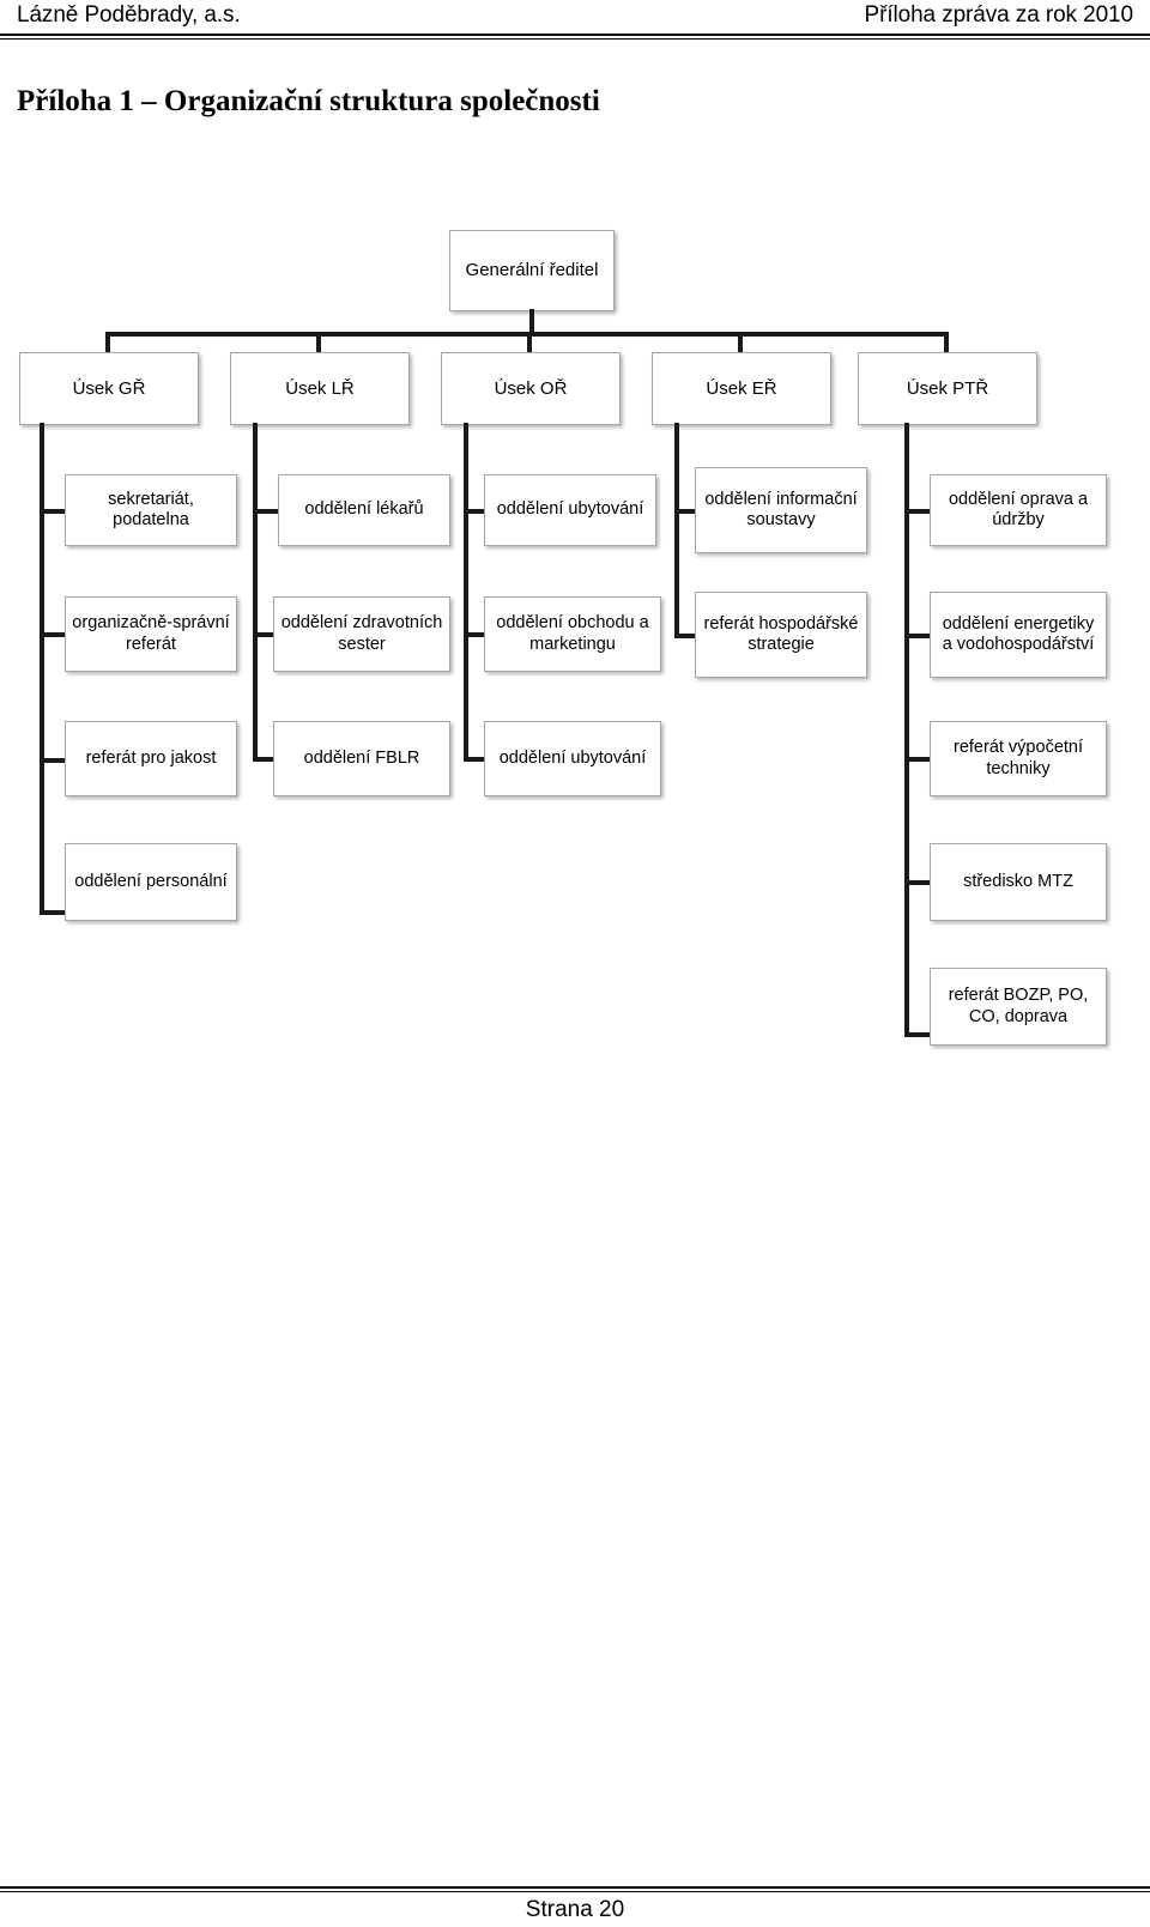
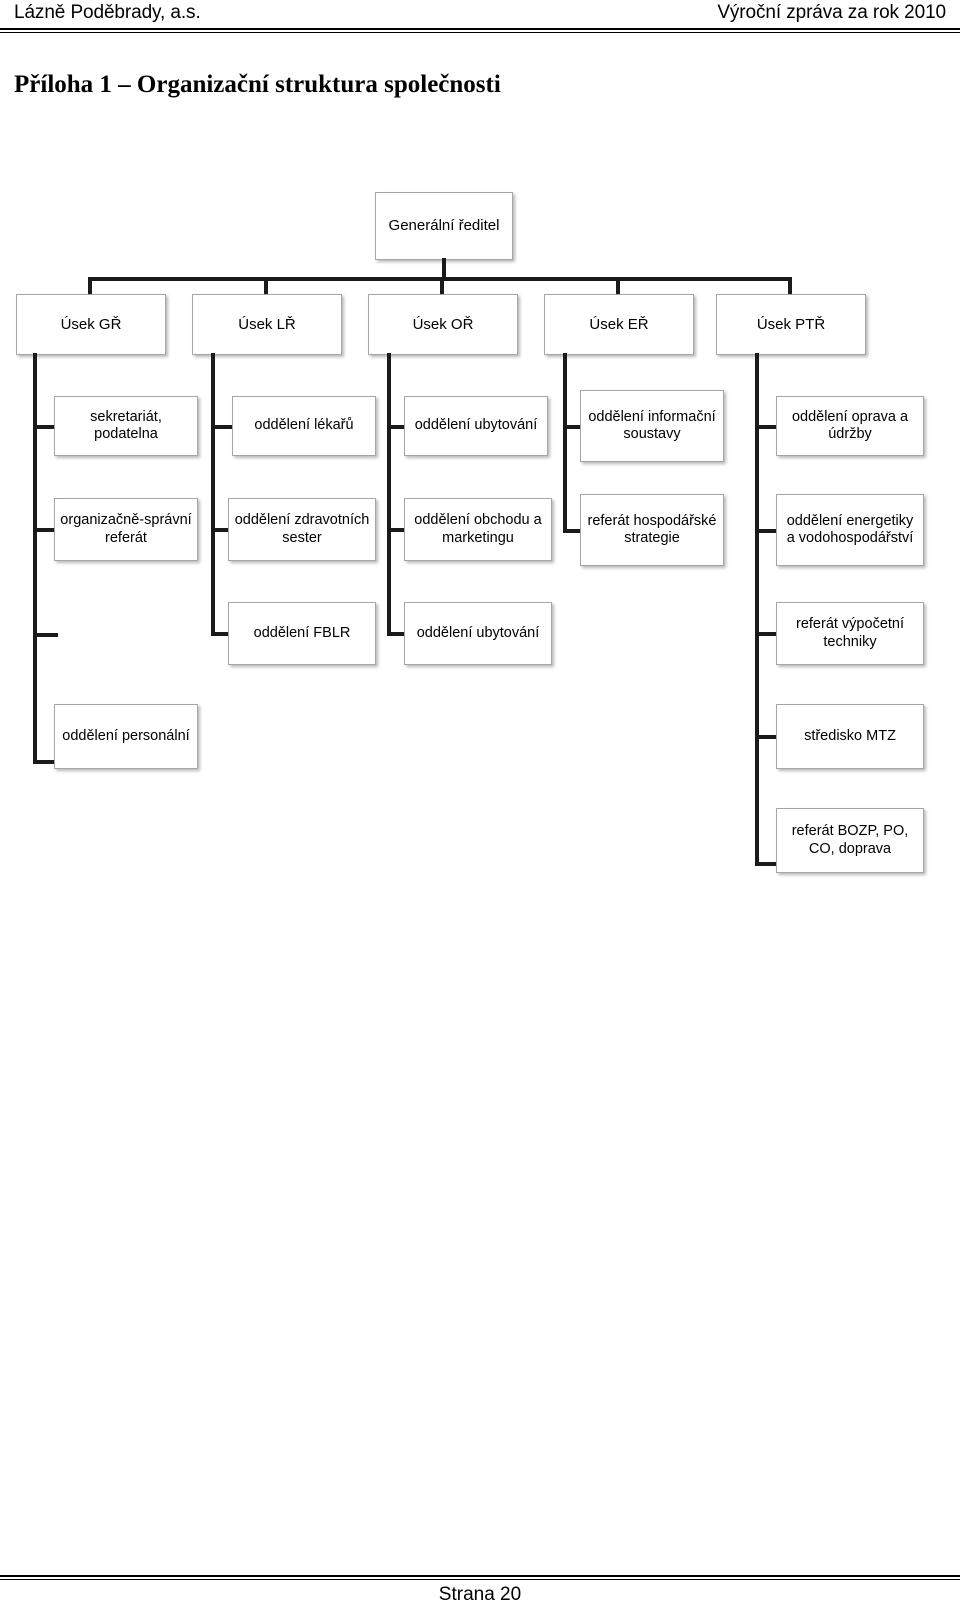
  Lázně Poděbrady, a.s.
- Příloha zpráva za rok 2010
+ Výroční zpráva za rok 2010
  Příloha 1 – Organizační struktura společnosti
  Generální ředitel
  Úsek GŘ
  Úsek LŘ
  Úsek OŘ
  Úsek EŘ
  Úsek PTŘ
  sekretariát, podatelna
  organizačně-správní referát
- referát pro jakost
  oddělení personální
  oddělení lékařů
  oddělení zdravotních sester
  oddělení FBLR
  oddělení ubytování
  oddělení obchodu a marketingu
  oddělení ubytování
  oddělení informační soustavy
  referát hospodářské strategie
  oddělení oprava a údržby
  oddělení energetiky a vodohospodářství
  referát výpočetní techniky
  středisko MTZ
  referát BOZP, PO, CO, doprava
  Strana 20
